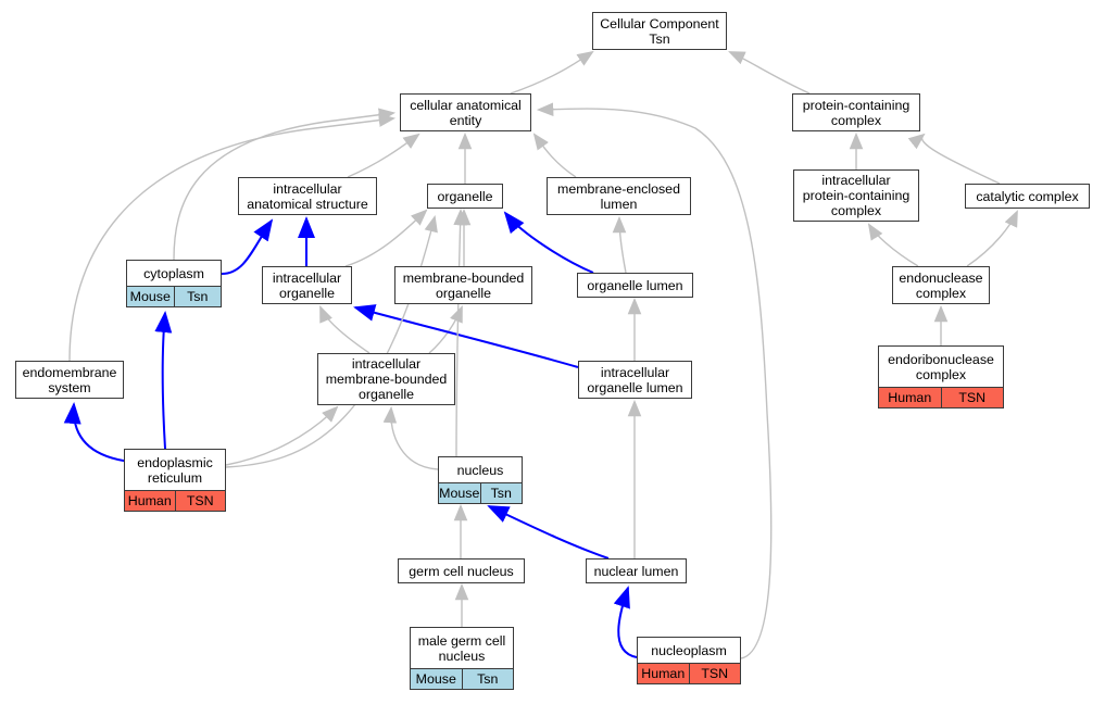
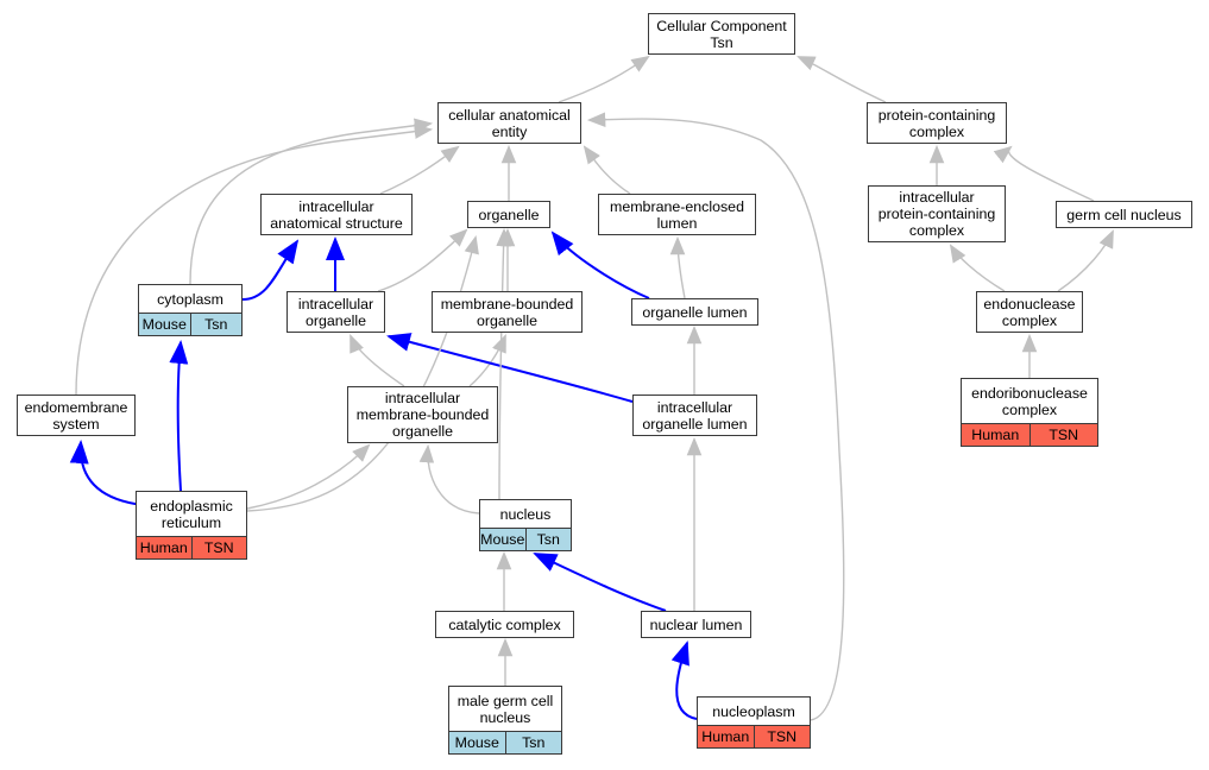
  Cellular Component
  Tsn
  cellular anatomical
  entity
  protein-containing
  complex
  intracellular
  anatomical structure
  organelle
  membrane-enclosed
  lumen
  intracellular
  protein-containing
  complex
- catalytic complex
+ germ cell nucleus
  cytoplasm
  Mouse
  Tsn
  intracellular
  organelle
  membrane-bounded
  organelle
  organelle lumen
  endonuclease
  complex
  endomembrane
  system
  intracellular
  membrane-bounded
  organelle
  intracellular
  organelle lumen
  endoribonuclease
  complex
  Human
  TSN
  endoplasmic
  reticulum
  Human
  TSN
  nucleus
  Mouse
  Tsn
- germ cell nucleus
+ catalytic complex
  nuclear lumen
  male germ cell
  nucleus
  Mouse
  Tsn
  nucleoplasm
  Human
  TSN
